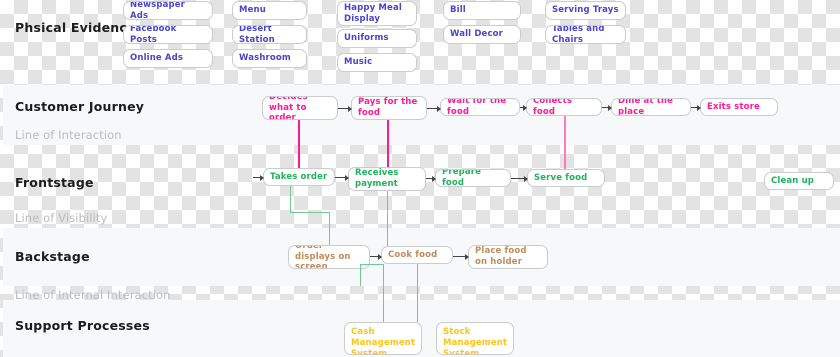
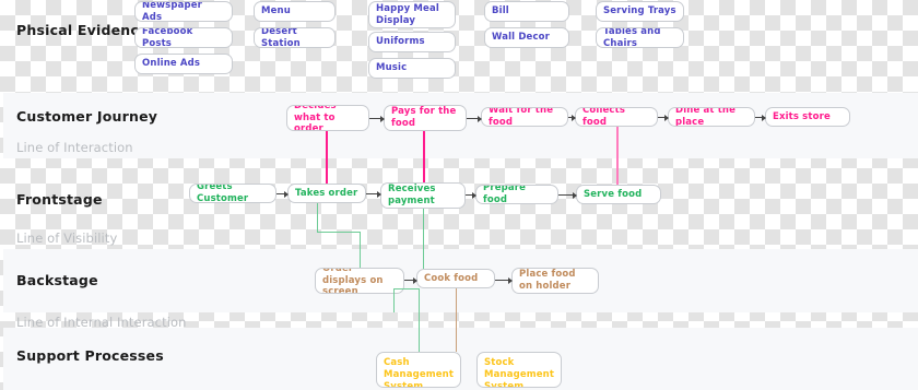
  Phsical Eviden
  Customer Journey
  Frontstage
  Backstage
  Support Processes
  Line of Interaction
  Line of Visibility
  Line of Internal Interaction
  Newspaper Ads
  Facebook Posts
  Online Ads
  Menu
  Desert Station
- Washroom
  Happy Meal Display
  Uniforms
  Music
  Bill
  Wall Decor
  Serving Trays
  Tables and Chairs
  Decides what to order
  Pays for the food
  Wait for the food
  Collects food
  Dine at the place
  Exits store
+ Greets Customer
  Takes order
  Receives payment
  Prepare food
  Serve food
- Clean up
  Order displays on screen
  Cook food
  Place food on holder
  Cash Management System
  Stock Management System
